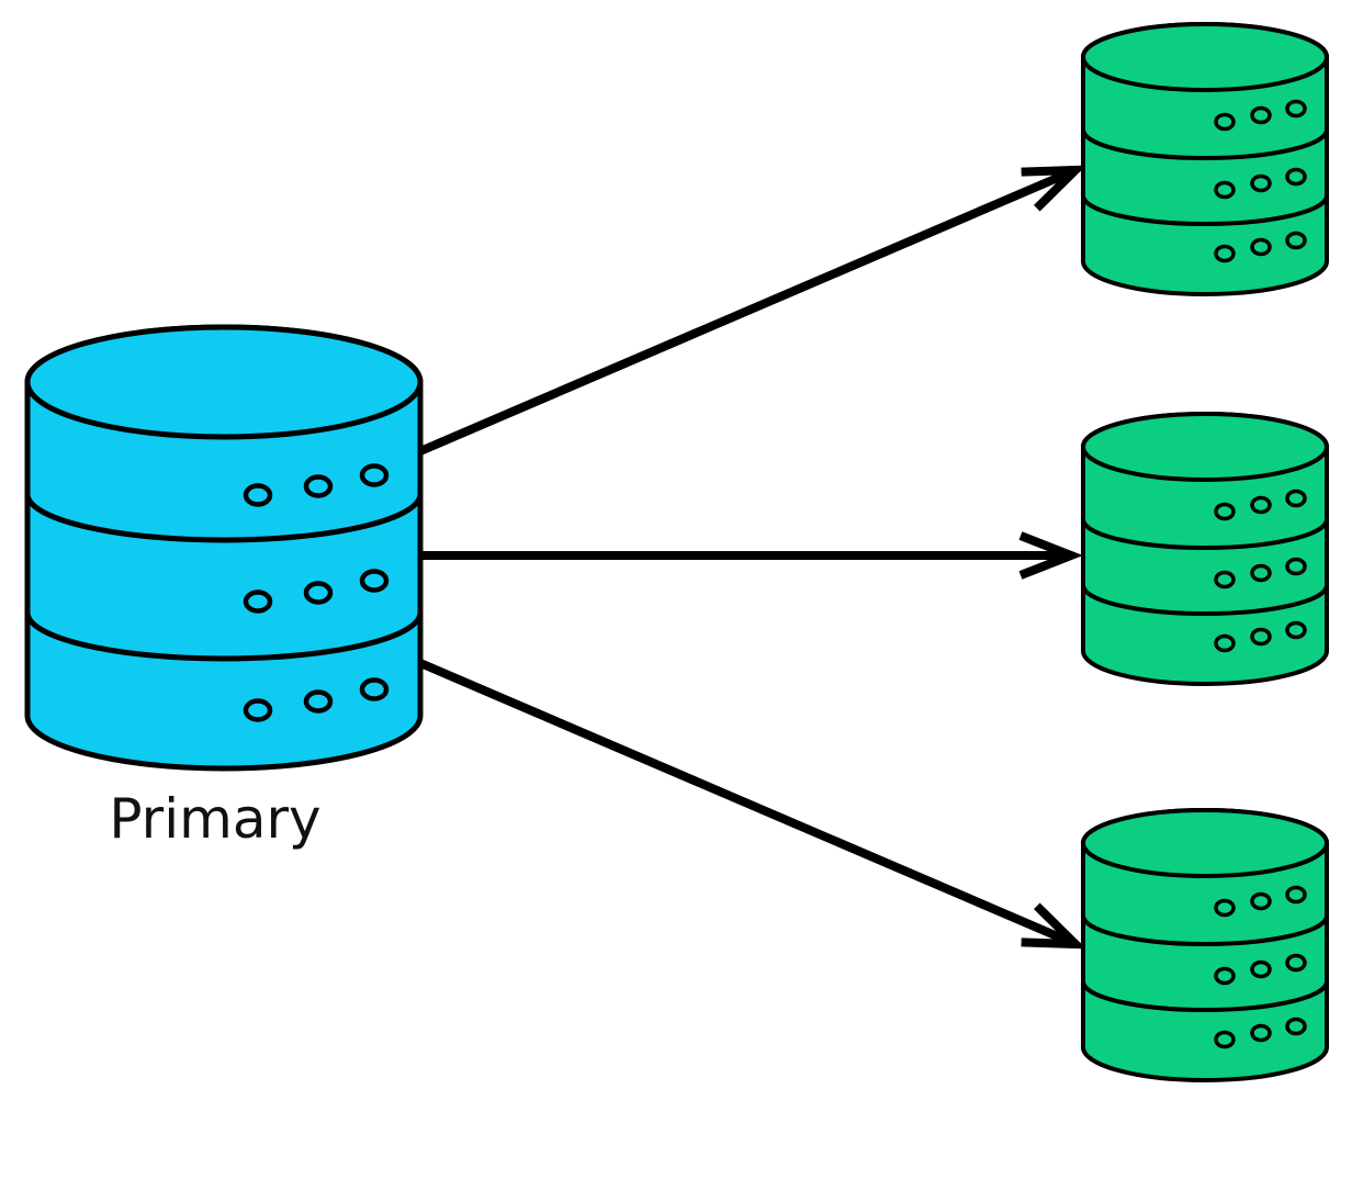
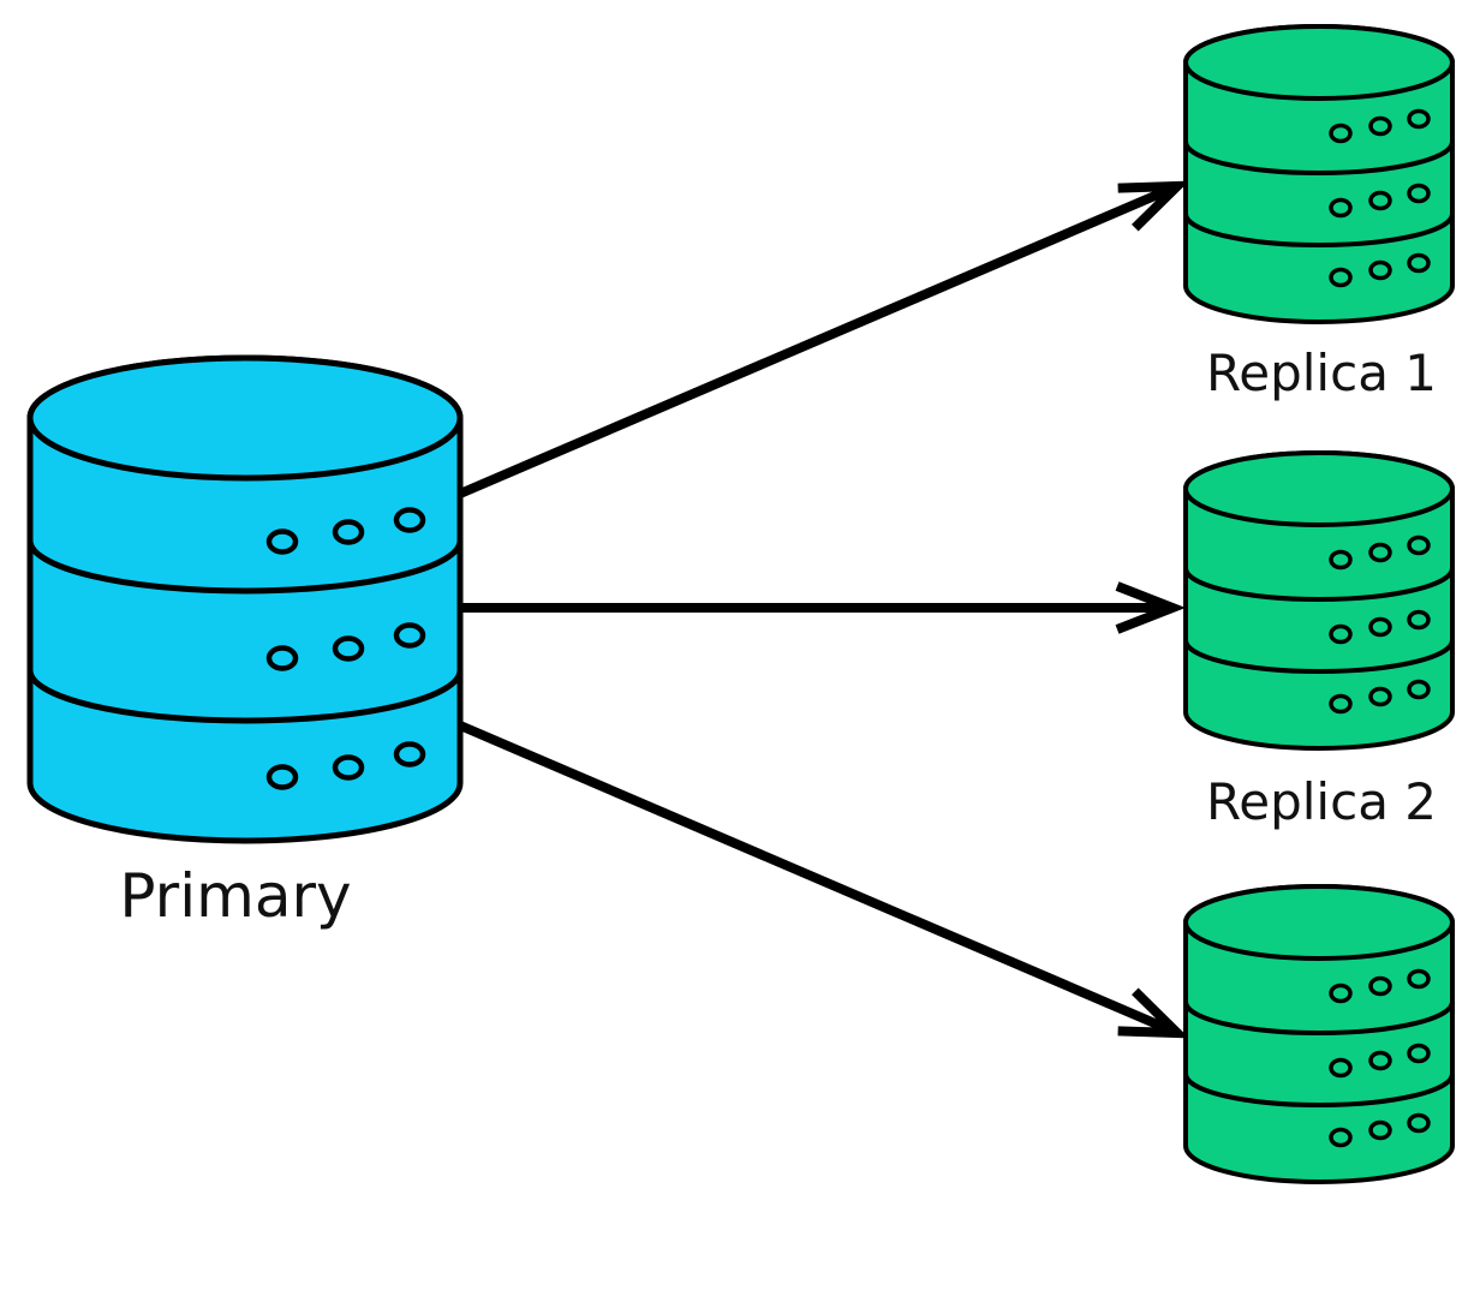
  Primary
+ Replica 1
+ Replica 2
